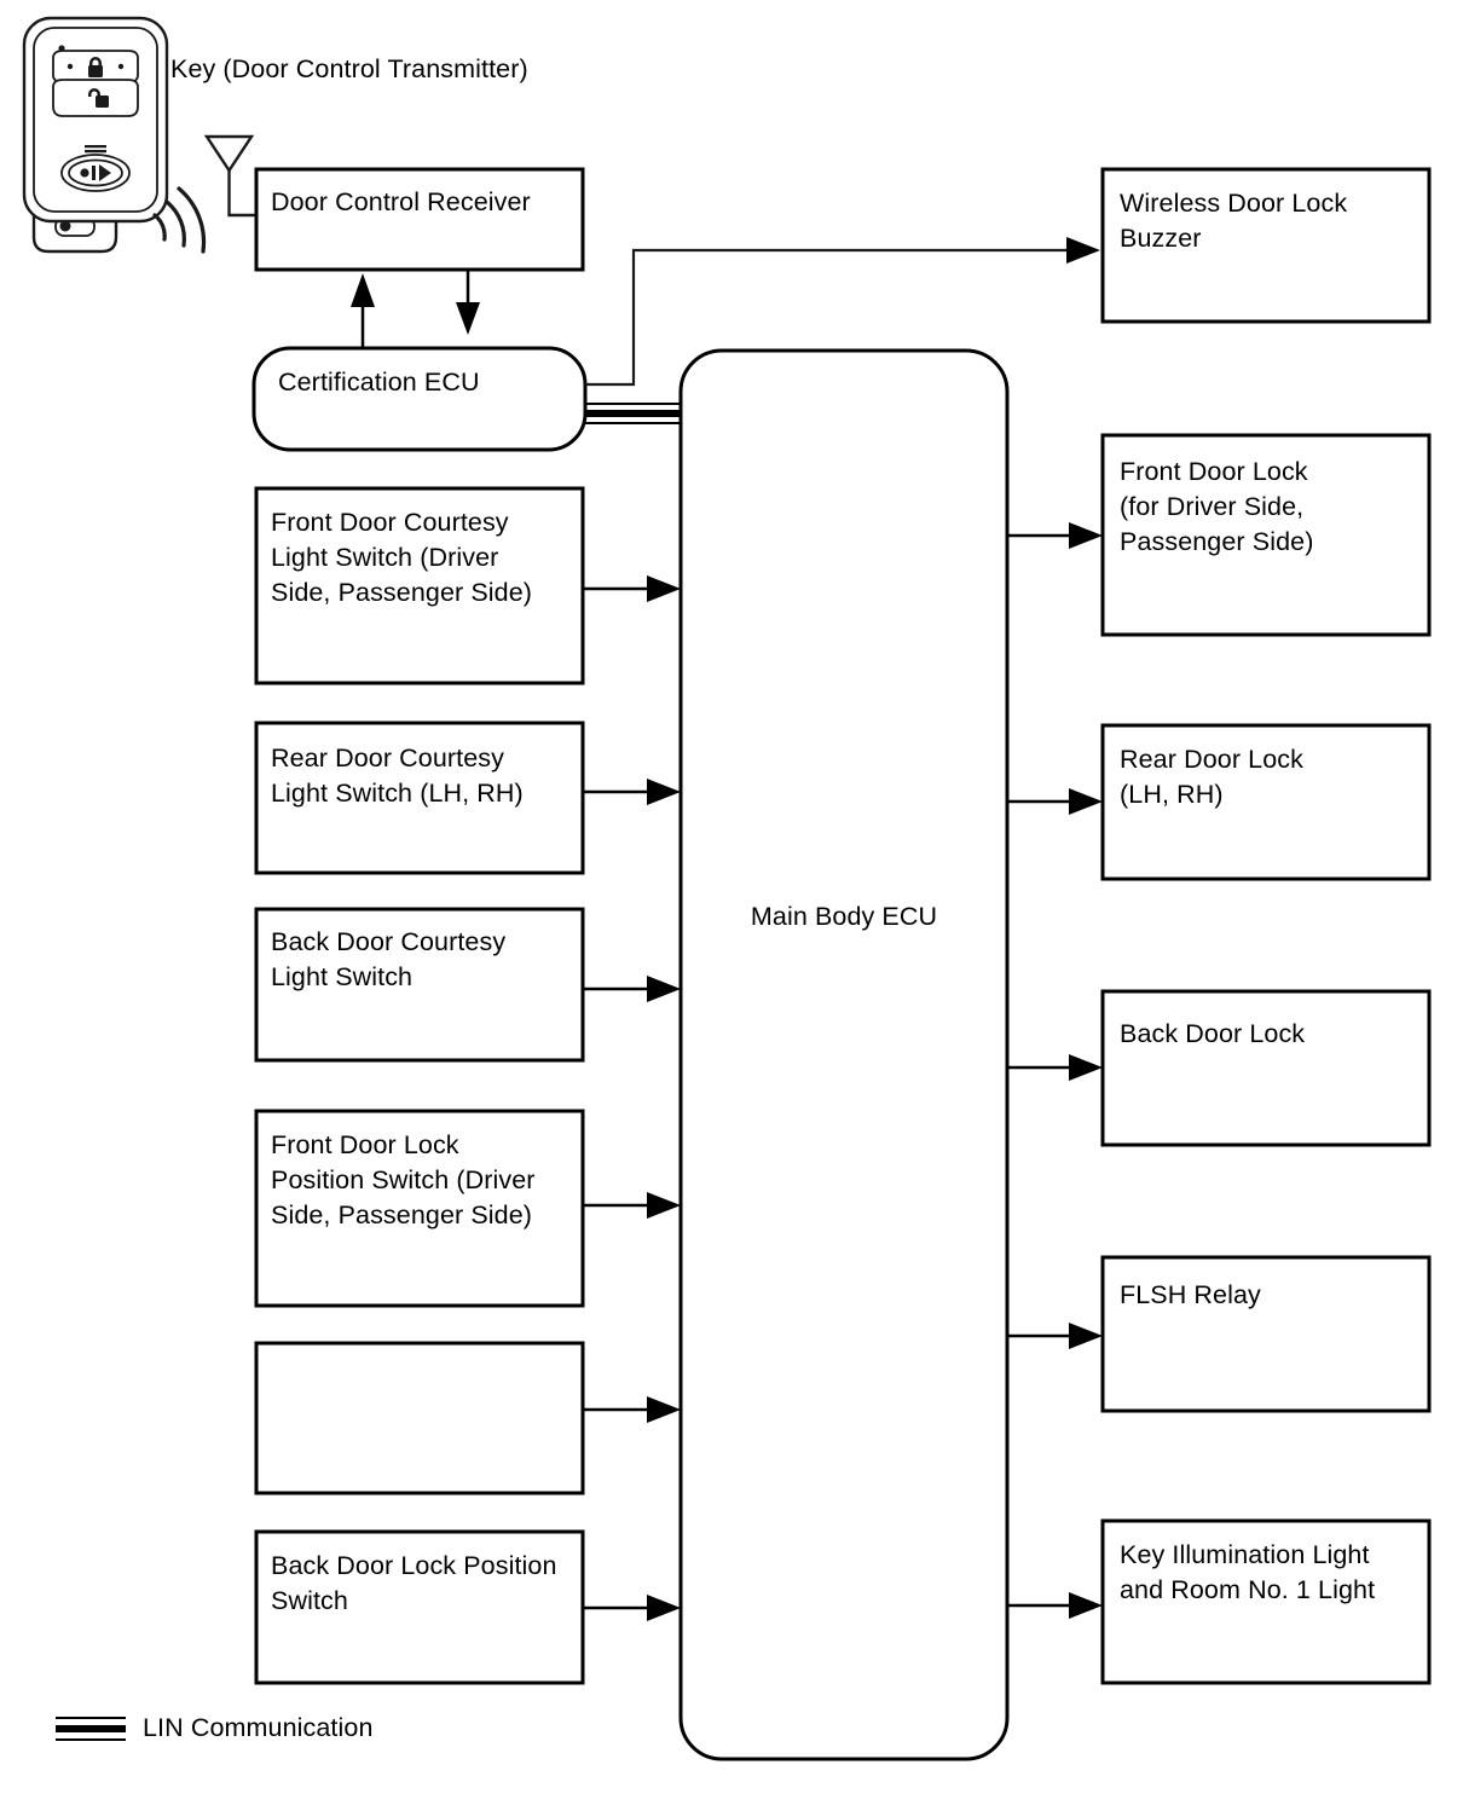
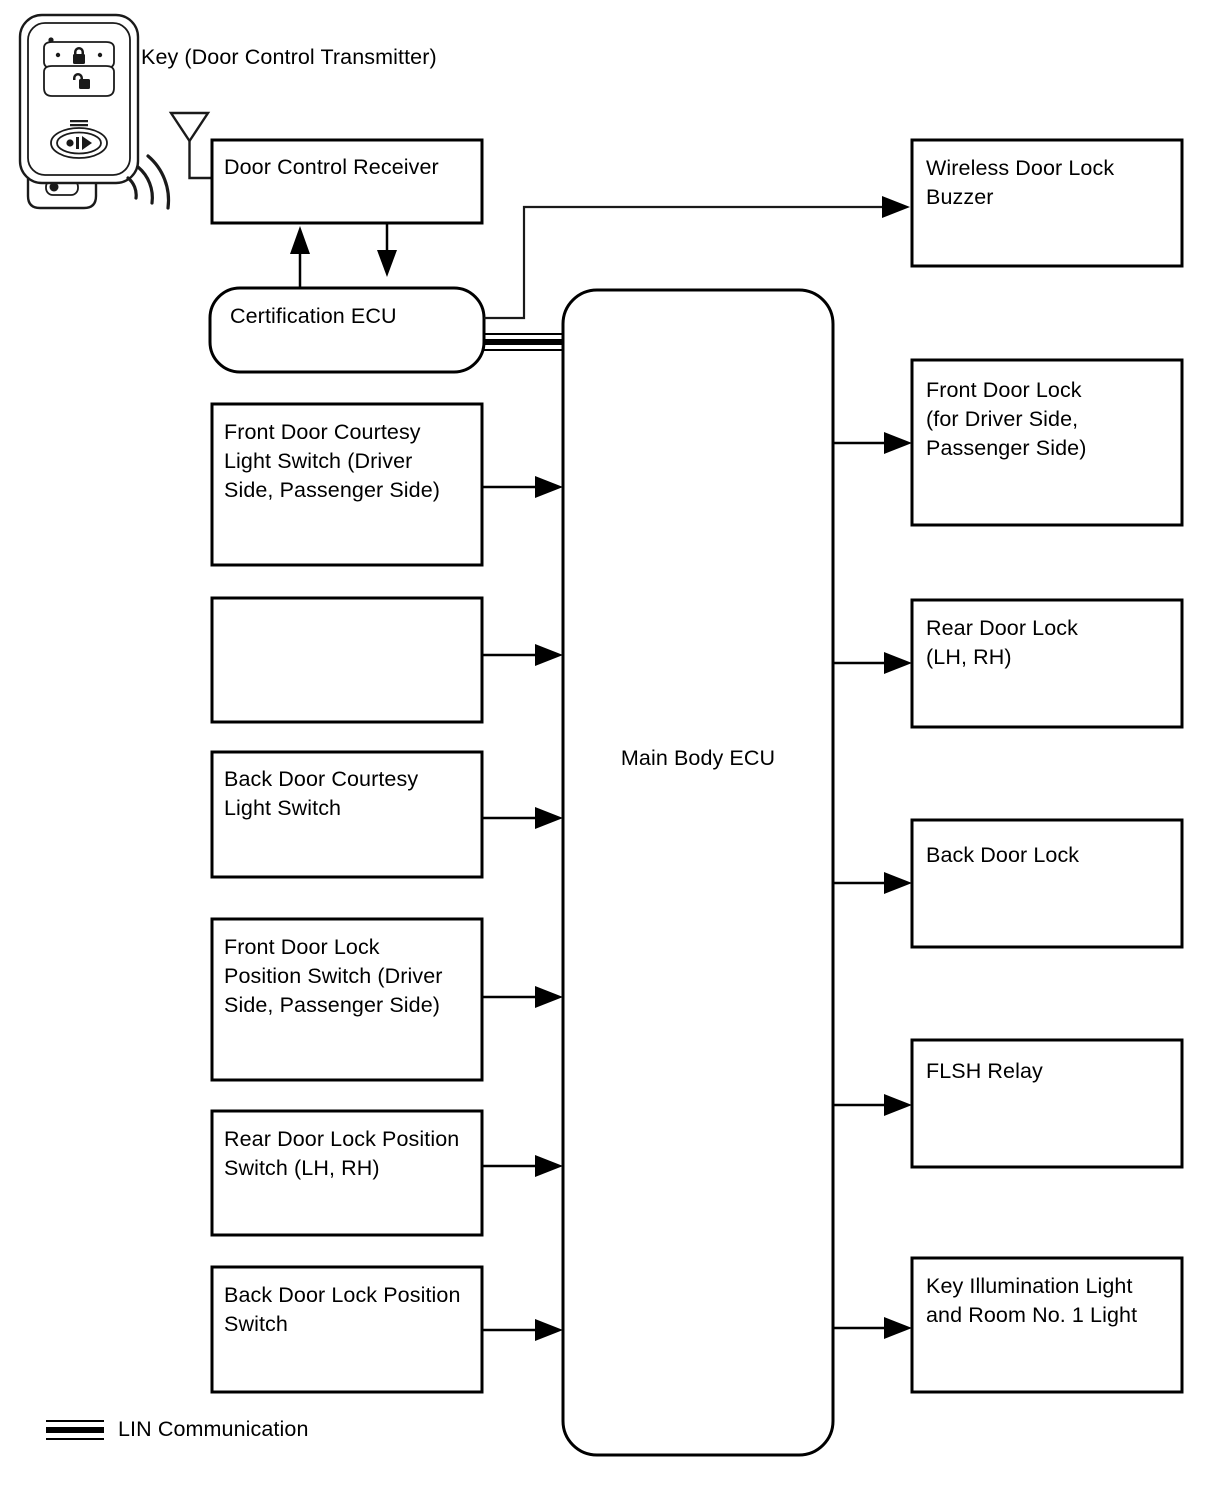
  Key (Door Control Transmitter)
  Door Control Receiver
  Certification ECU
  Main Body ECU
  Front Door Courtesy
  Light Switch (Driver
  Side, Passenger Side)
- Rear Door Courtesy
- Light Switch (LH, RH)
  Back Door Courtesy
  Light Switch
  Front Door Lock
  Position Switch (Driver
  Side, Passenger Side)
+ Rear Door Lock Position
+ Switch (LH, RH)
  Back Door Lock Position
  Switch
  Wireless Door Lock
  Buzzer
  Front Door Lock
  (for Driver Side,
  Passenger Side)
  Rear Door Lock
  (LH, RH)
  Back Door Lock
  FLSH Relay
  Key Illumination Light
  and Room No. 1 Light
  LIN Communication
